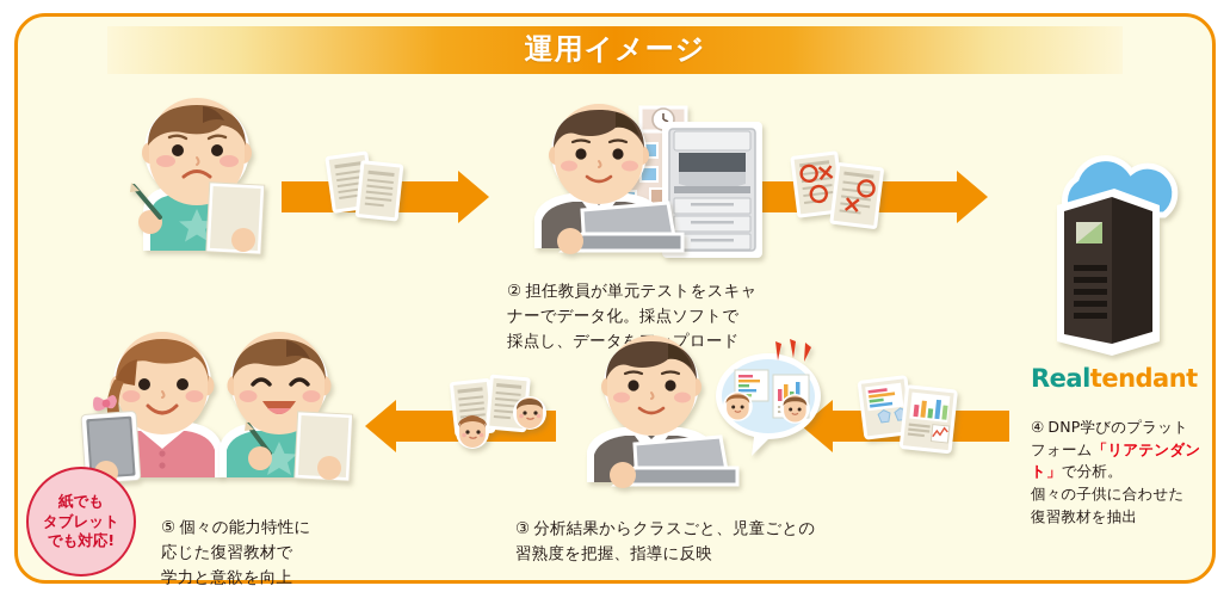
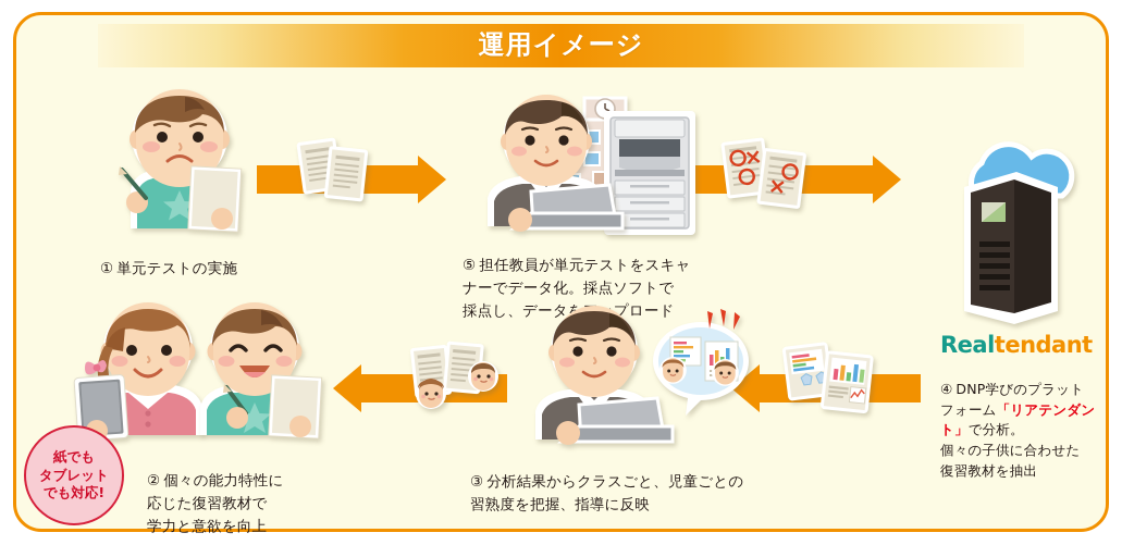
  運用イメージ
+ ① 単元テストの実施
- ② 担任教員が単元テストをスキャ
+ ⑤ 担任教員が単元テストをスキャ
  ナーでデータ化。採点ソフトで
  採点し、データプロード
  Realtendant
  ④ DNP学びのプラット
  フォーム「リアテンダント」で分析。
  個々の子供に合わせた
  復習教材を抽出
  ③ 分析結果からクラスごと、児童ごとの
  習熟度を把握、指導に反映
- ⑤ 個々の能力特性に
+ ② 個々の能力特性に
  応じた復習教材で
  学力と意欲を向上
  紙でも
  タブレット
  でも対応!
